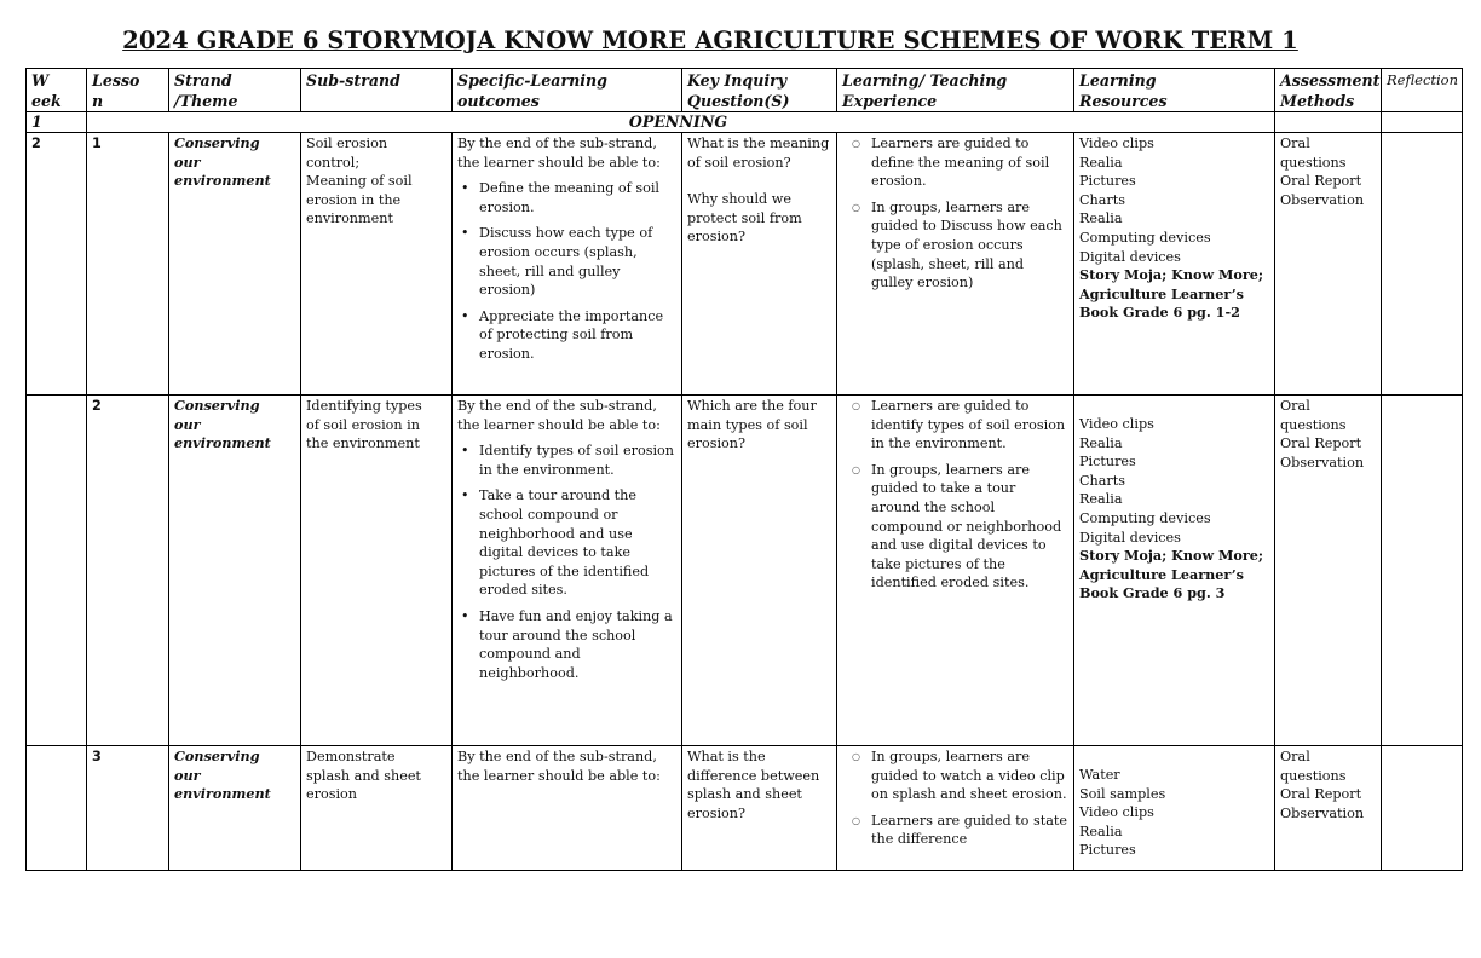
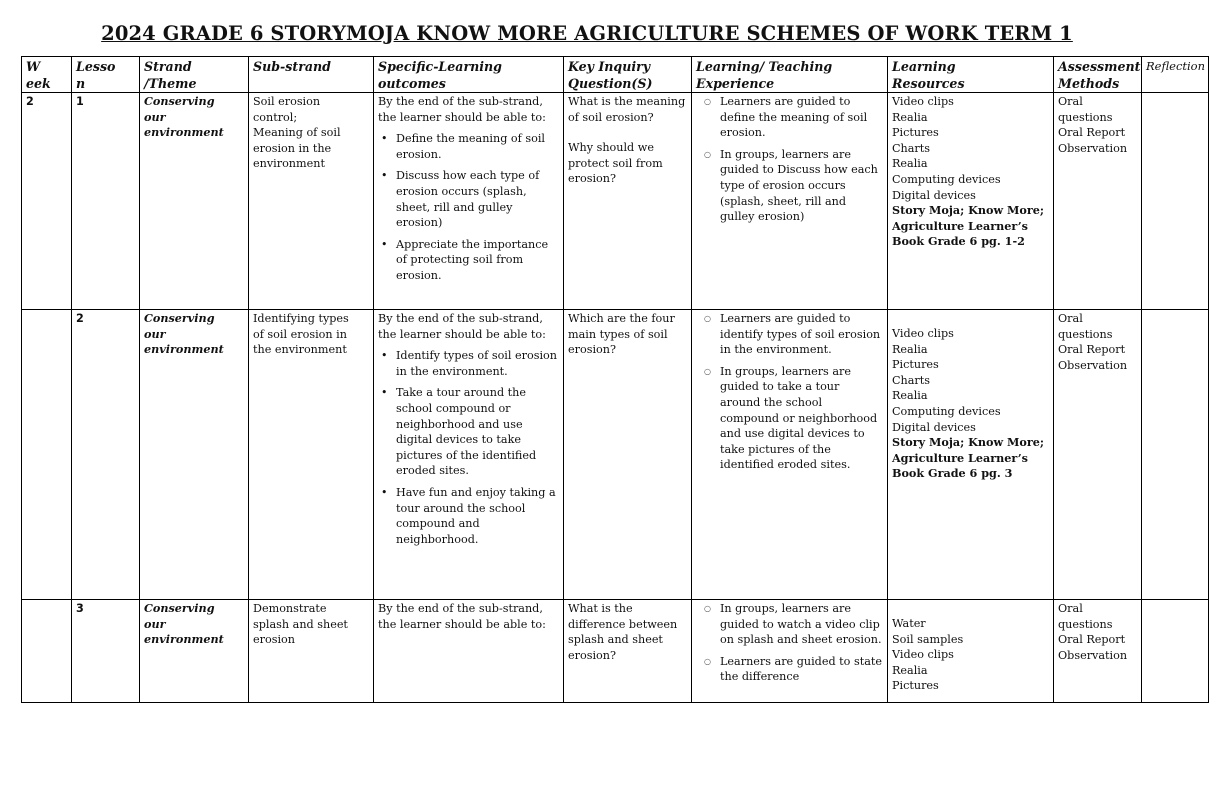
  2024 GRADE 6 STORYMOJA KNOW MORE AGRICULTURE SCHEMES OF WORK TERM 1
  Week	Lesson	Strand/Theme	Sub-strand	Specific-Learningoutcomes	Key InquiryQuestion(S)	Learning/ TeachingExperience	LearningResources	AssessmentMethods	Reflection
- 1	OPENNING
  2	1	Conservingourenvironment	Soil erosioncontrol;Meaning of soilerosion in theenvironment	By the end of the sub-strand, the learner should be able to: Define the meaning of soil erosion. Discuss how each type of erosion occurs (splash, sheet, rill and gulley erosion) Appreciate the importance of protecting soil from erosion.	What is the meaning of soil erosion? Why should we protect soil from erosion?	Learners are guided to define the meaning of soil erosion. In groups, learners are guided to Discuss how each type of erosion occurs (splash, sheet, rill and gulley erosion)	Video clips Realia Pictures Charts Realia Computing devices Digital devices Story Moja; Know More; Agriculture Learner’s Book Grade 6 pg. 1-2	OralquestionsOral ReportObservation
  	2	Conservingourenvironment	Identifying typesof soil erosion inthe environment	By the end of the sub-strand, the learner should be able to: Identify types of soil erosion in the environment. Take a tour around the school compound or neighborhood and use digital devices to take pictures of the identified eroded sites. Have fun and enjoy taking a tour around the school compound and neighborhood.	Which are the four main types of soil erosion?	Learners are guided to identify types of soil erosion in the environment. In groups, learners are guided to take a tour around the school compound or neighborhood and use digital devices to take pictures of the identified eroded sites.	Video clips Realia Pictures Charts Realia Computing devices Digital devices Story Moja; Know More; Agriculture Learner’s Book Grade 6 pg. 3	OralquestionsOral ReportObservation
  	3	Conservingourenvironment	Demonstratesplash and sheeterosion	By the end of the sub-strand, the learner should be able to:	What is the difference between splash and sheet erosion?	In groups, learners are guided to watch a video clip on splash and sheet erosion. Learners are guided to state the difference	Water Soil samples Video clips Realia Pictures	OralquestionsOral ReportObservation
